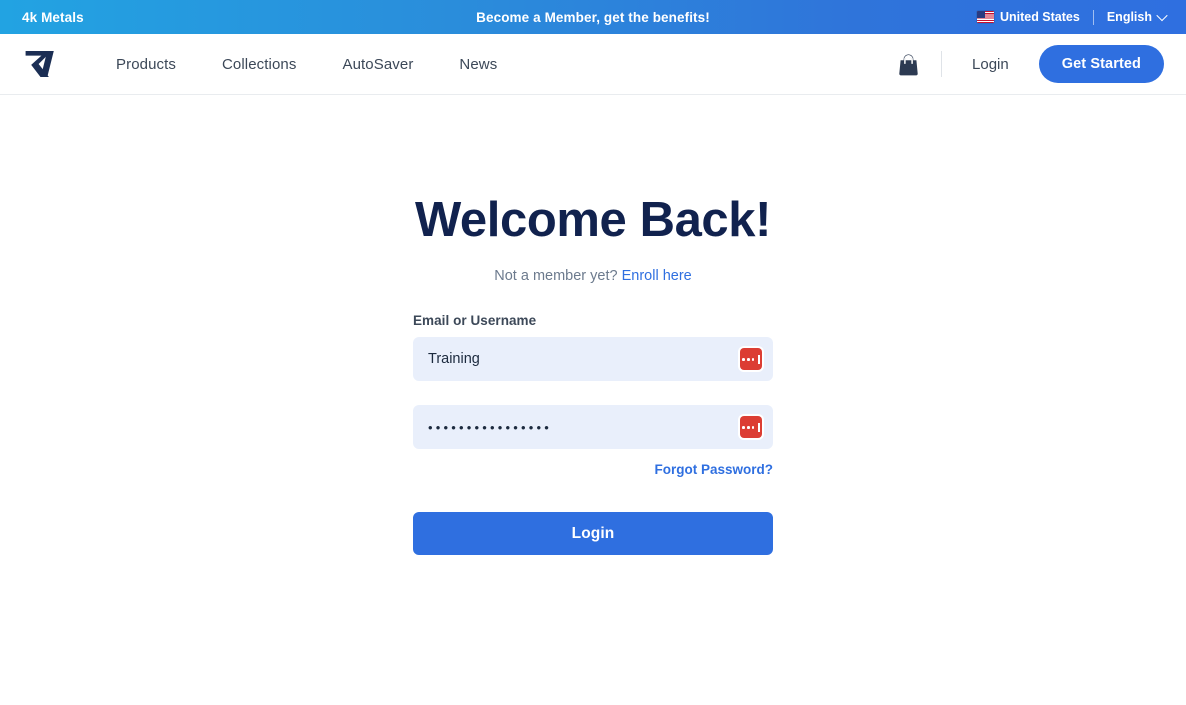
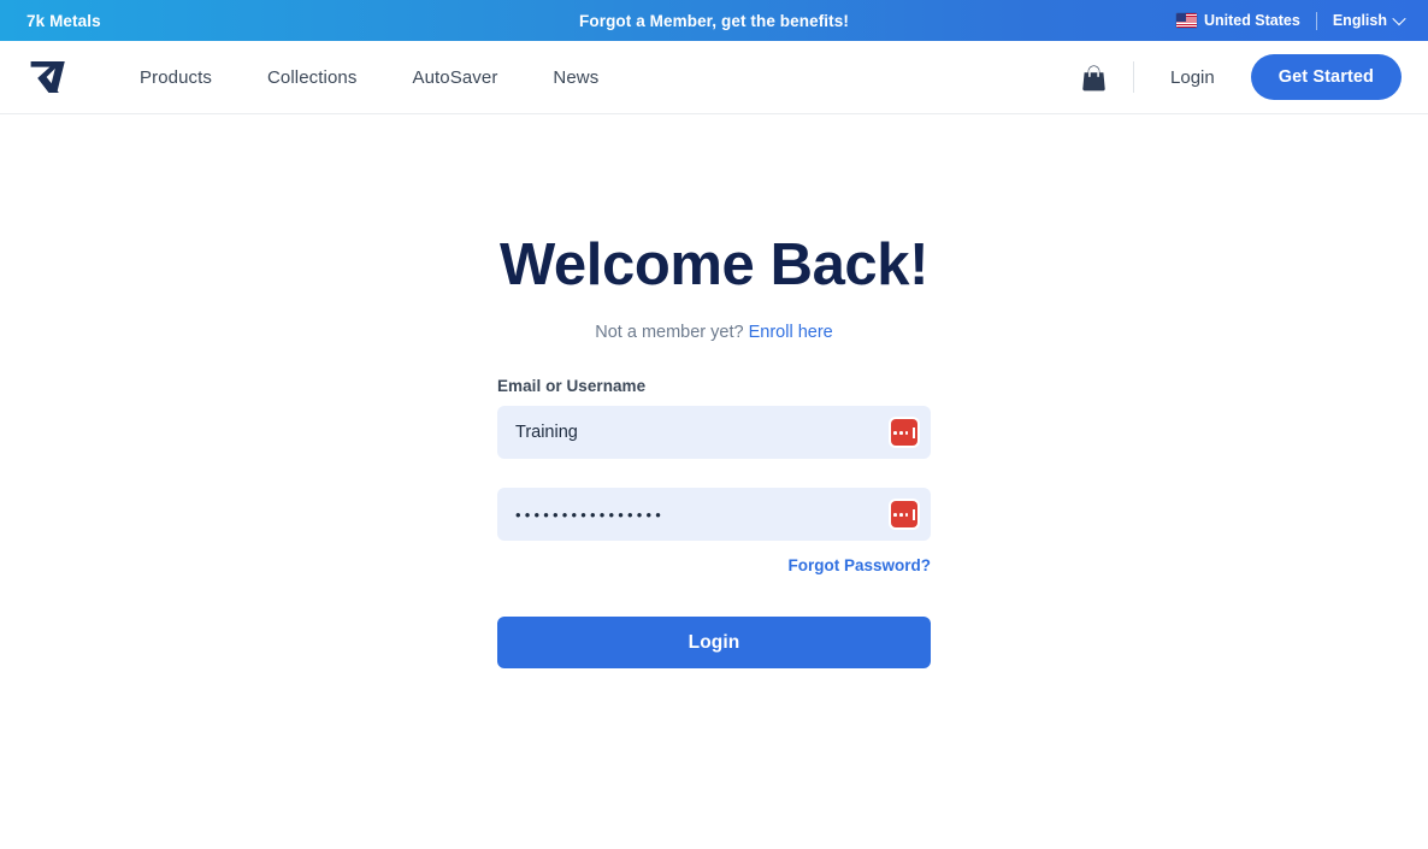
- 4k Metals
+ 7k Metals
- Become a Member, get the benefits!
+ Forgot a Member, get the benefits!
  United States
  English
  Products
  Collections
  AutoSaver
  News
  Login
  Get Started
  Welcome Back!
  Not a member yet? Enroll here
  Email or Username
  Training
  ••••••••••••••••
  Forgot Password?
  Login
